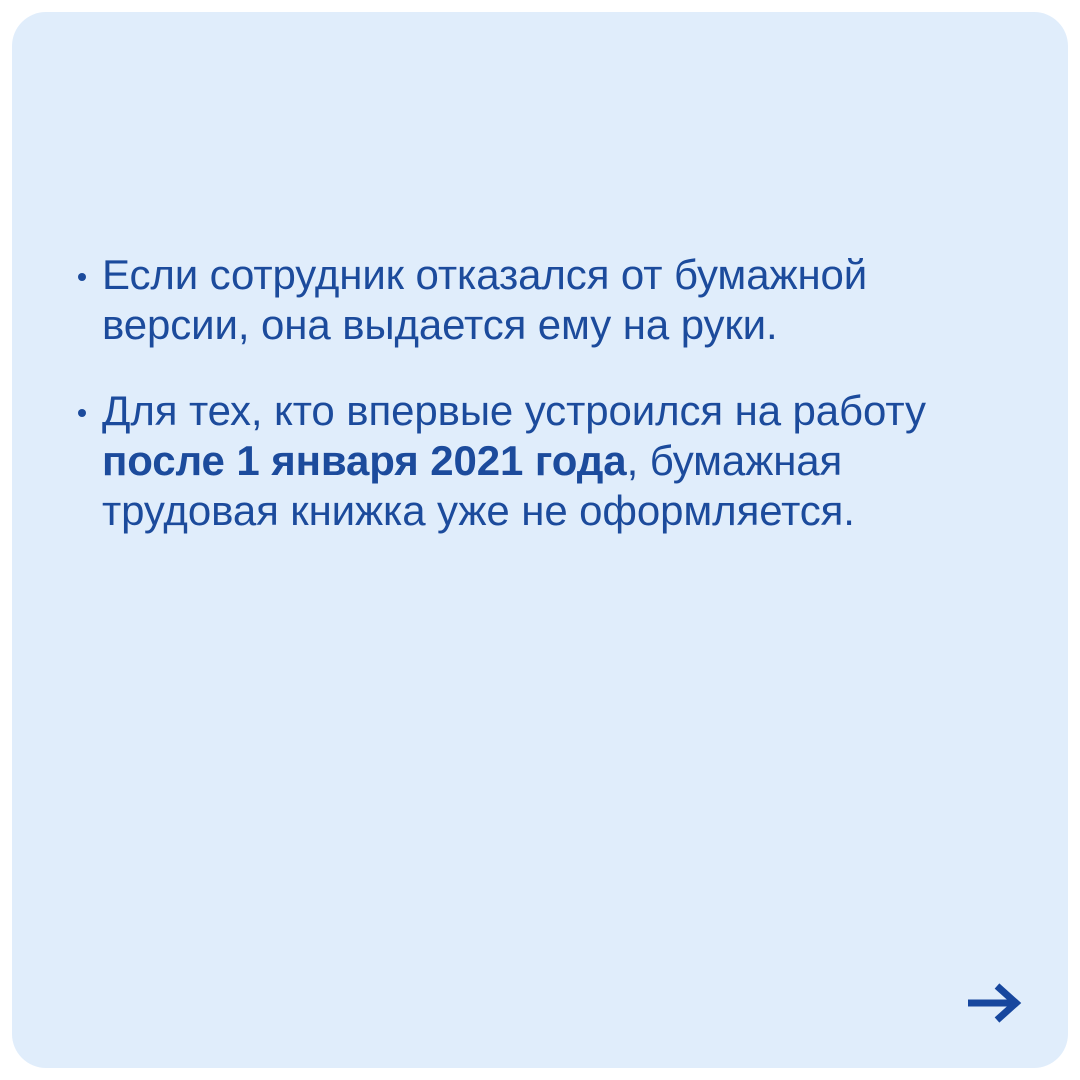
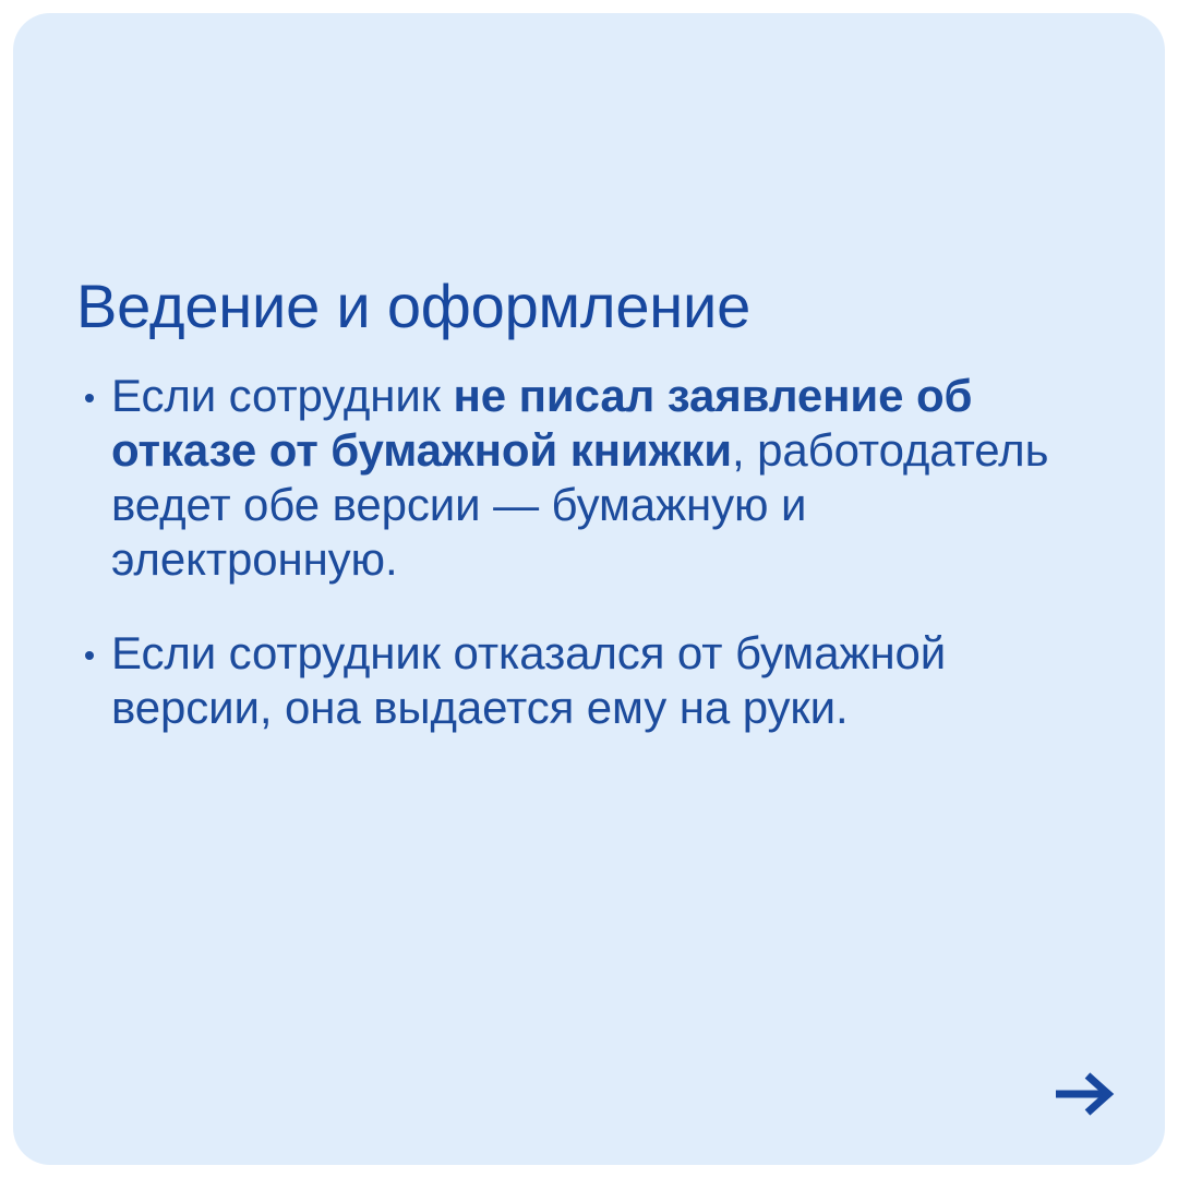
+ Ведение и оформление
+ Если сотрудник не писал заявление об отказе от бумажной книжки, работодатель ведет обе версии — бумажную и электронную.
  Если сотрудник отказался от бумажной версии, она выдается ему на руки.
- Для тех, кто впервые устроился на работу после 1 января 2021 года, бумажная трудовая книжка уже не оформляется.
